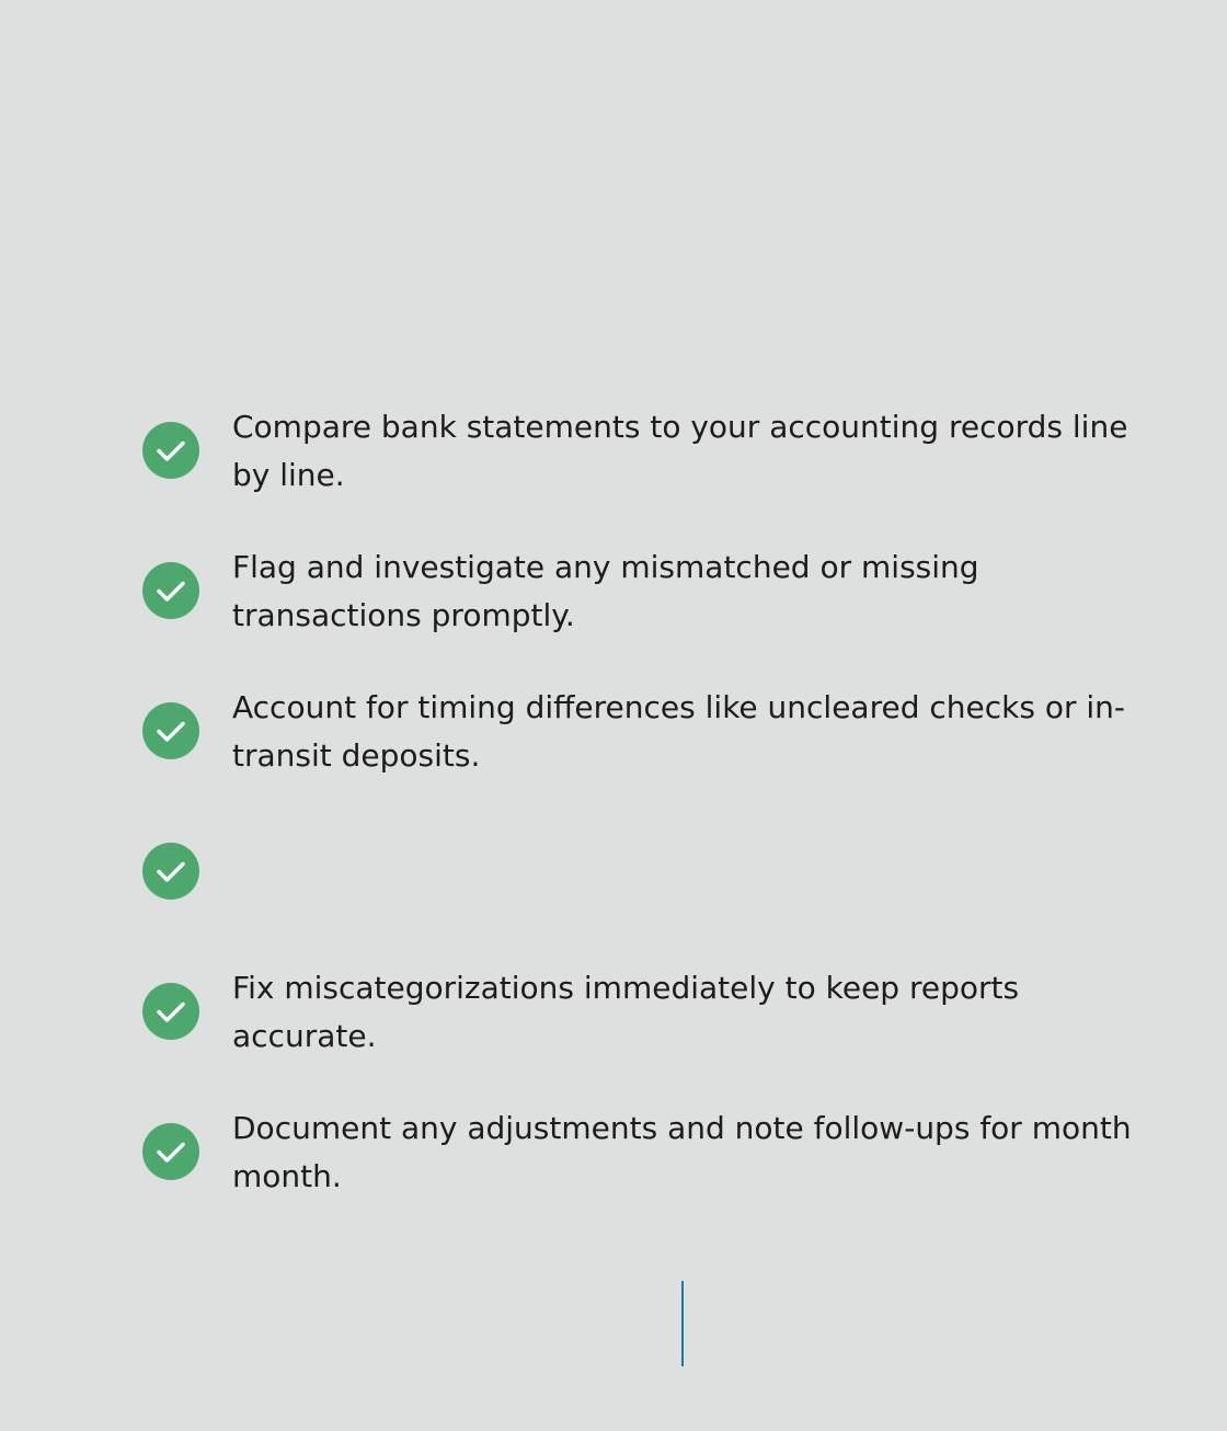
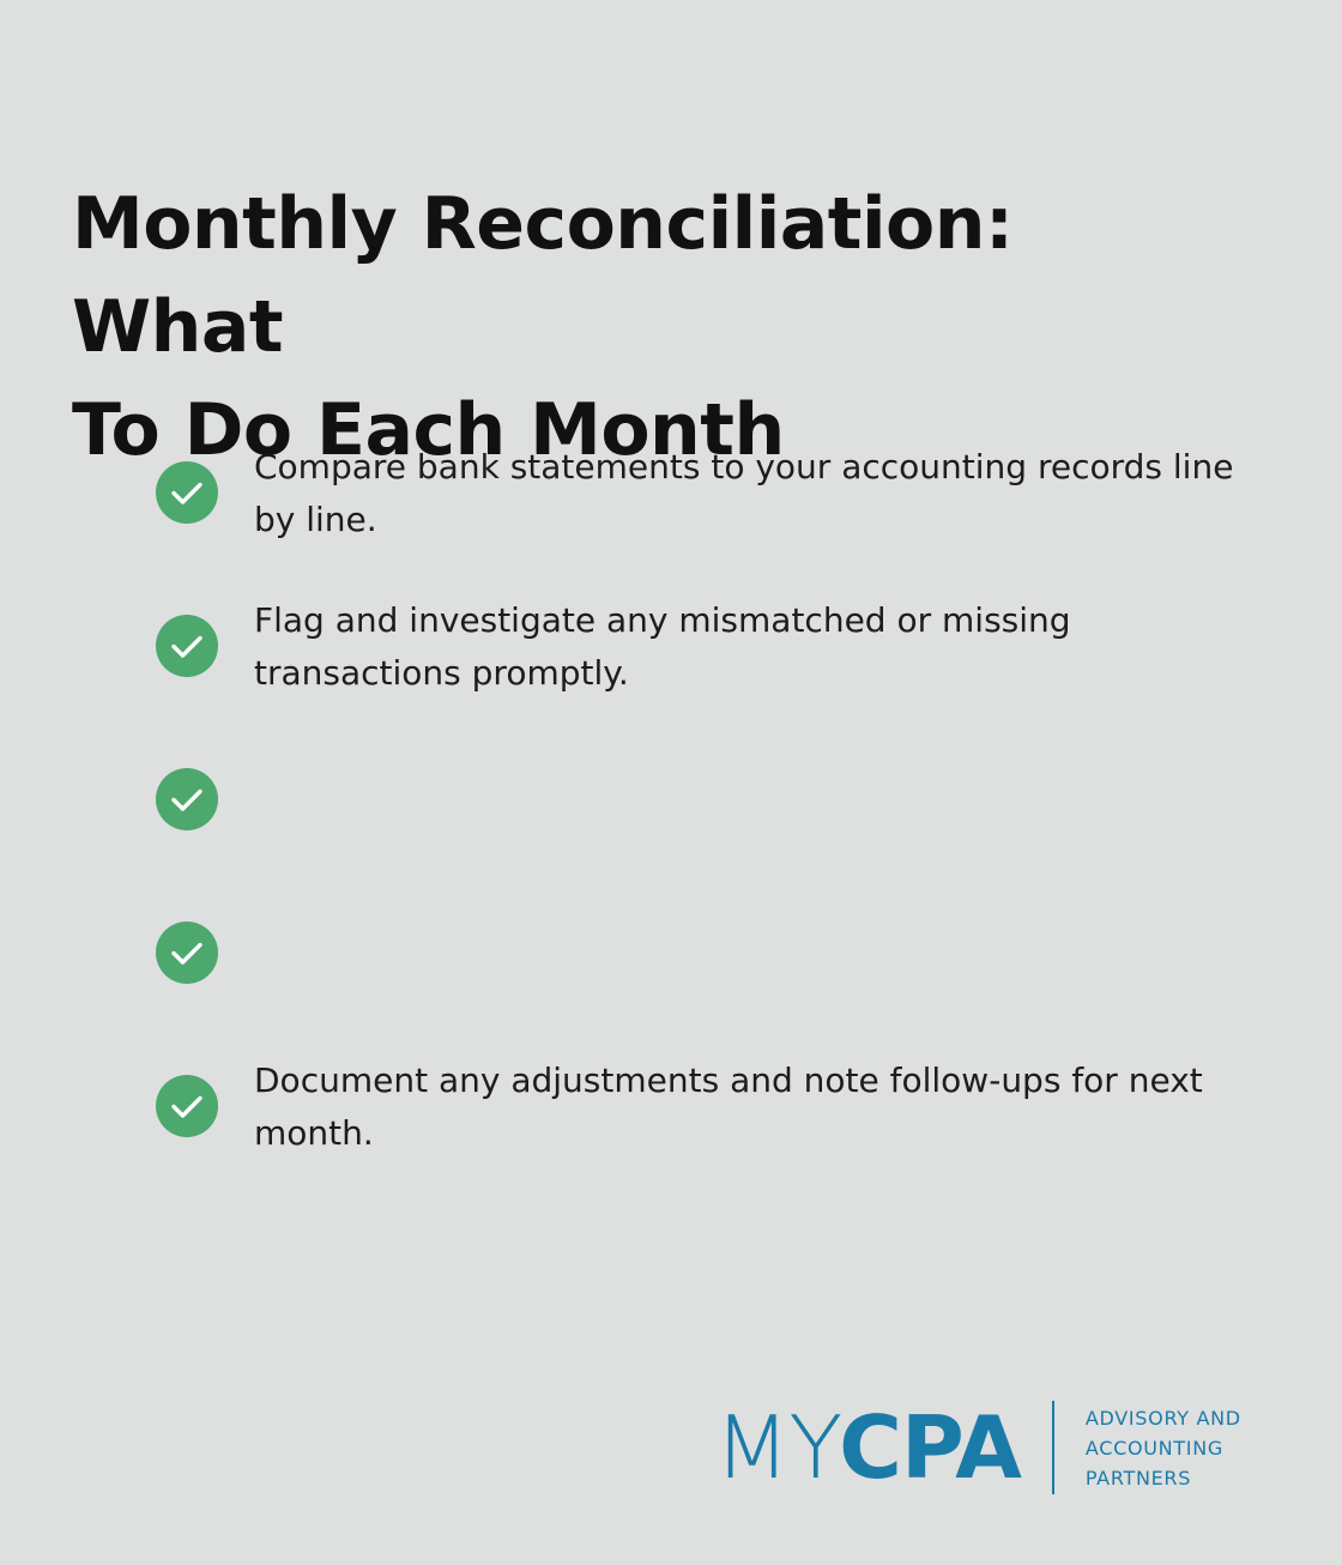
+ Monthly Reconciliation: What
+ To Do Each Month
  Compare bank statements to your accounting records line by line.
  Flag and investigate any mismatched or missing transactions promptly.
- Account for timing differences like uncleared checks or in-transit deposits.
- Fix miscategorizations immediately to keep reports accurate.
- Document any adjustments and note follow-ups for month month.
+ Document any adjustments and note follow-ups for next month.
+ MY
+ CPA
+ ADVISORY AND
+ ACCOUNTING
+ PARTNERS
